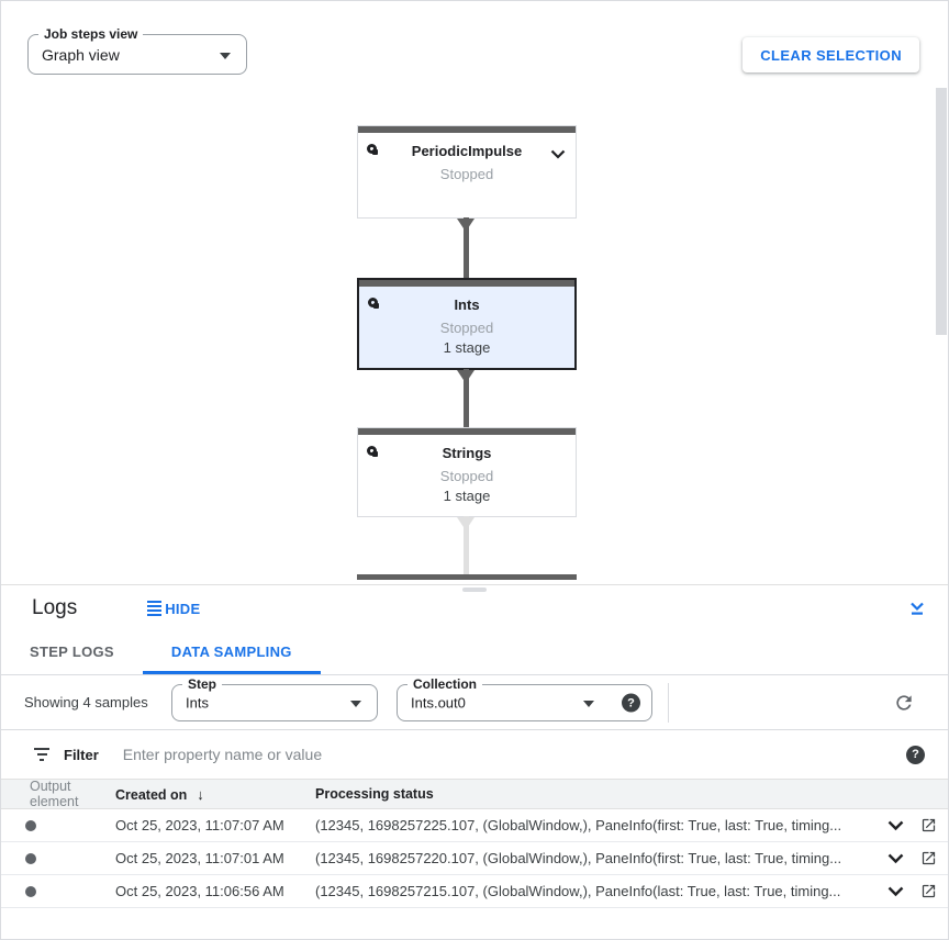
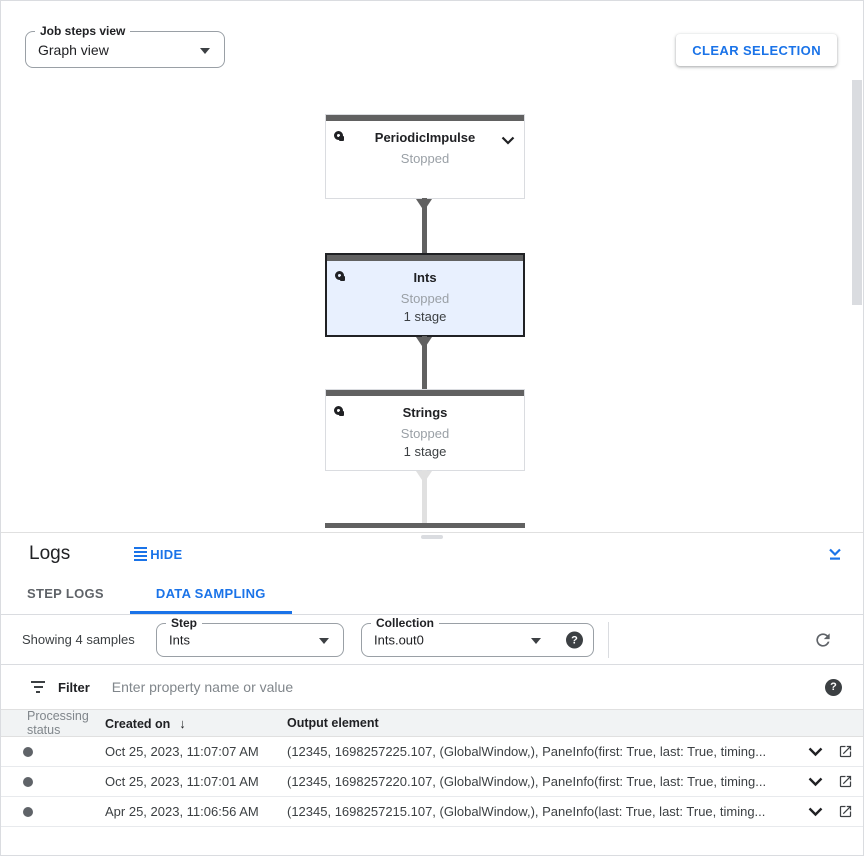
  Job steps view
  Graph view
  CLEAR SELECTION
  PeriodicImpulse
  Stopped
  Ints
  Stopped
  1 stage
  Strings
  Stopped
  1 stage
  Logs
  HIDE
  STEP LOGS
  DATA SAMPLING
  Showing 4 samples
  Step
  Ints
  Collection
  Ints.out0
  ?
  Filter
  Enter property name or value
  ?
- Output element
+ Processing status
  Created on ↓
- Processing status
+ Output element
  Oct 25, 2023, 11:07:07 AM
  (12345, 1698257225.107, (GlobalWindow,), PaneInfo(first: True, last: True, timing...
  Oct 25, 2023, 11:07:01 AM
  (12345, 1698257220.107, (GlobalWindow,), PaneInfo(first: True, last: True, timing...
- Oct 25, 2023, 11:06:56 AM
+ Apr 25, 2023, 11:06:56 AM
  (12345, 1698257215.107, (GlobalWindow,), PaneInfo(last: True, last: True, timing...
